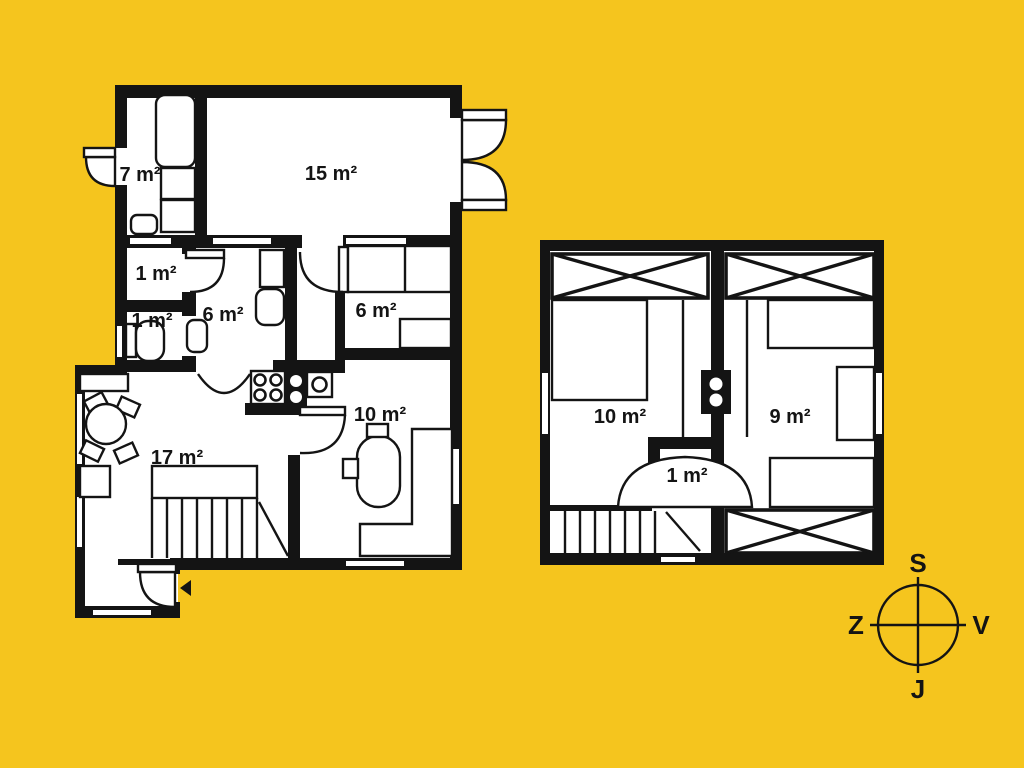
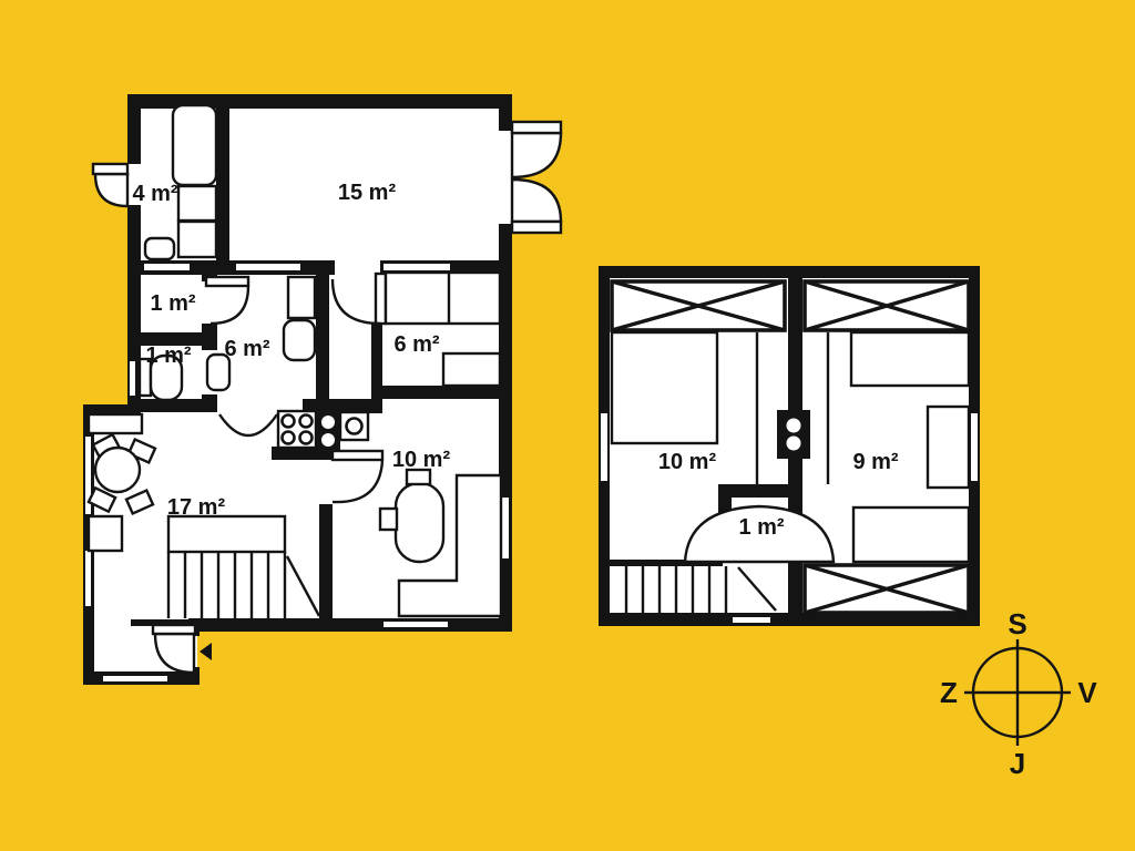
- 7 m²
+ 4 m²
  15 m²
  1 m²
  1 m²
  6 m²
  6 m²
  10 m²
  17 m²
  10 m²
  9 m²
  1 m²
  S
  V
  J
  Z
